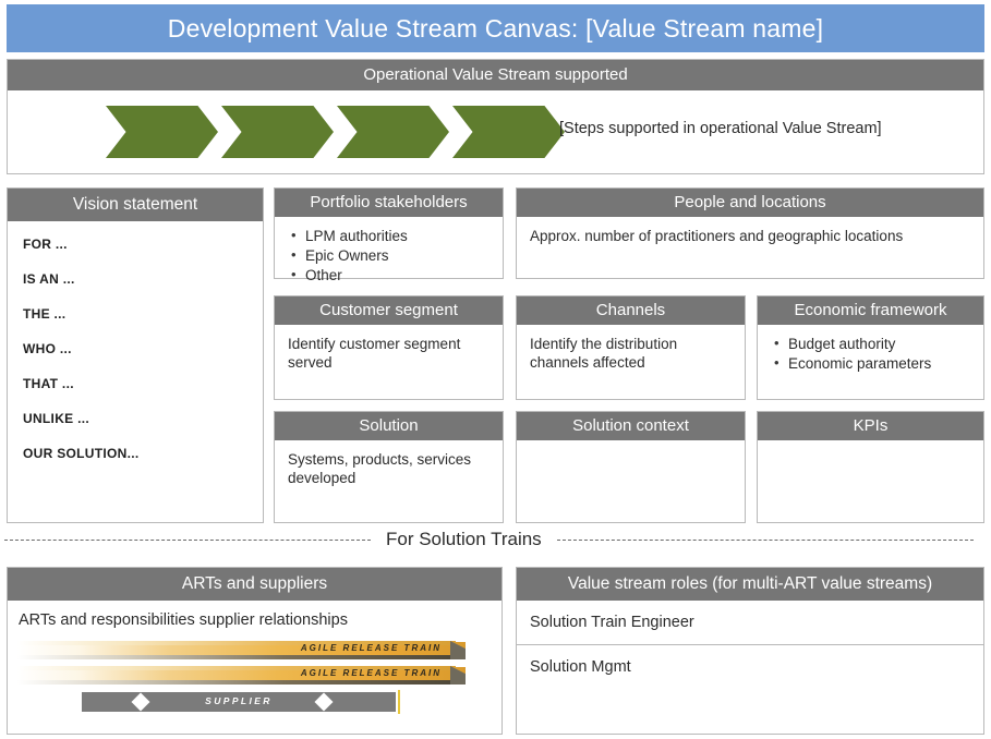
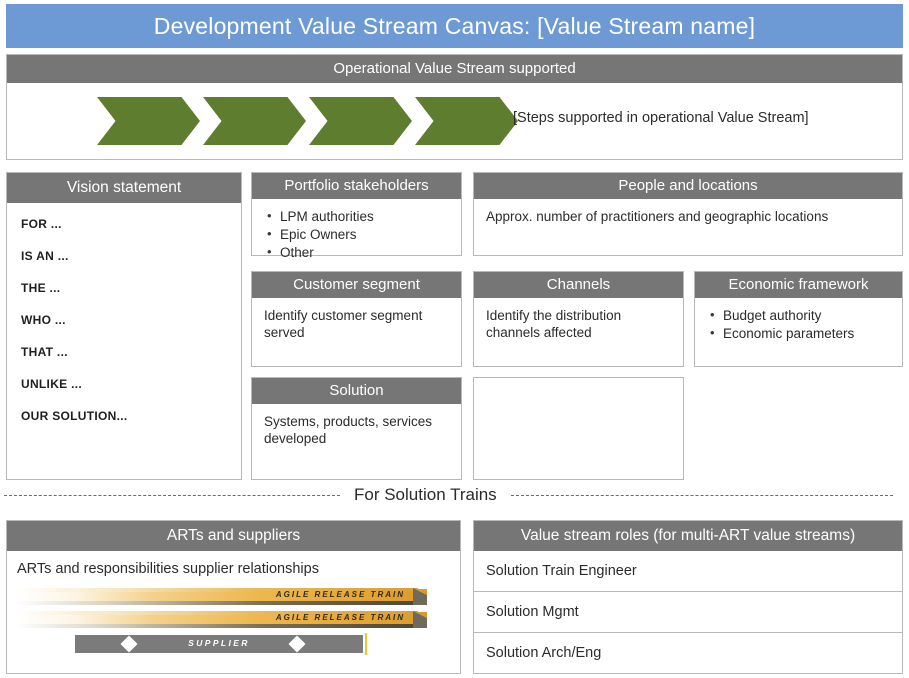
  Development Value Stream Canvas: [Value Stream name]
  Operational Value Stream supported
  [Steps supported in operational Value Stream]
  Vision statement
  FOR ...
  IS AN ...
  THE ...
  WHO ...
  THAT ...
  UNLIKE ...
  OUR SOLUTION...
  Portfolio stakeholders
  LPM authorities
  Epic Owners
  Other
  People and locations
  Approx. number of practitioners and geographic locations
  Customer segment
  Identify customer segment served
  Channels
  Identify the distribution channels affected
  Economic framework
  Budget authority
  Economic parameters
  Solution
  Systems, products, services developed
- Solution context
- KPIs
  For Solution Trains
  ARTs and suppliers
  ARTs and responsibilities supplier relationships
  AGILE RELEASE TRAIN
  AGILE RELEASE TRAIN
  SUPPLIER
  Value stream roles (for multi-ART value streams)
  Solution Train Engineer
  Solution Mgmt
+ Solution Arch/Eng
